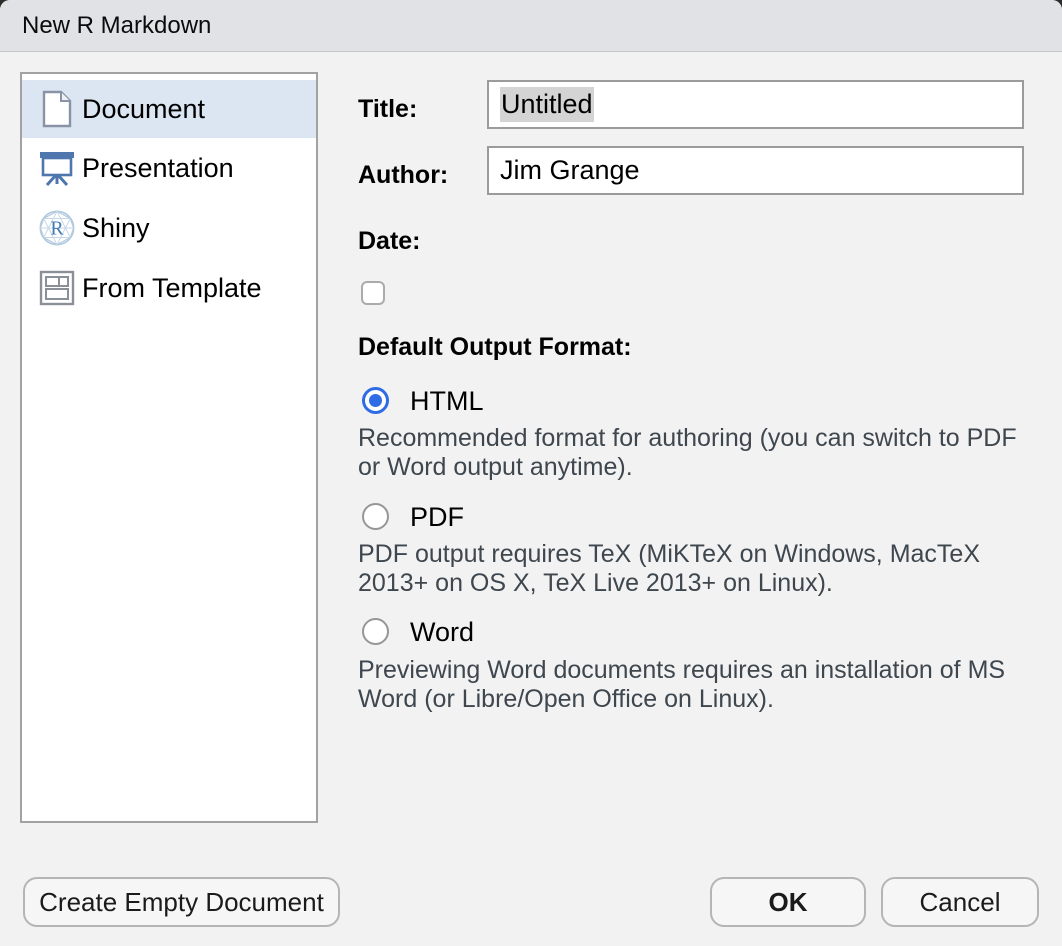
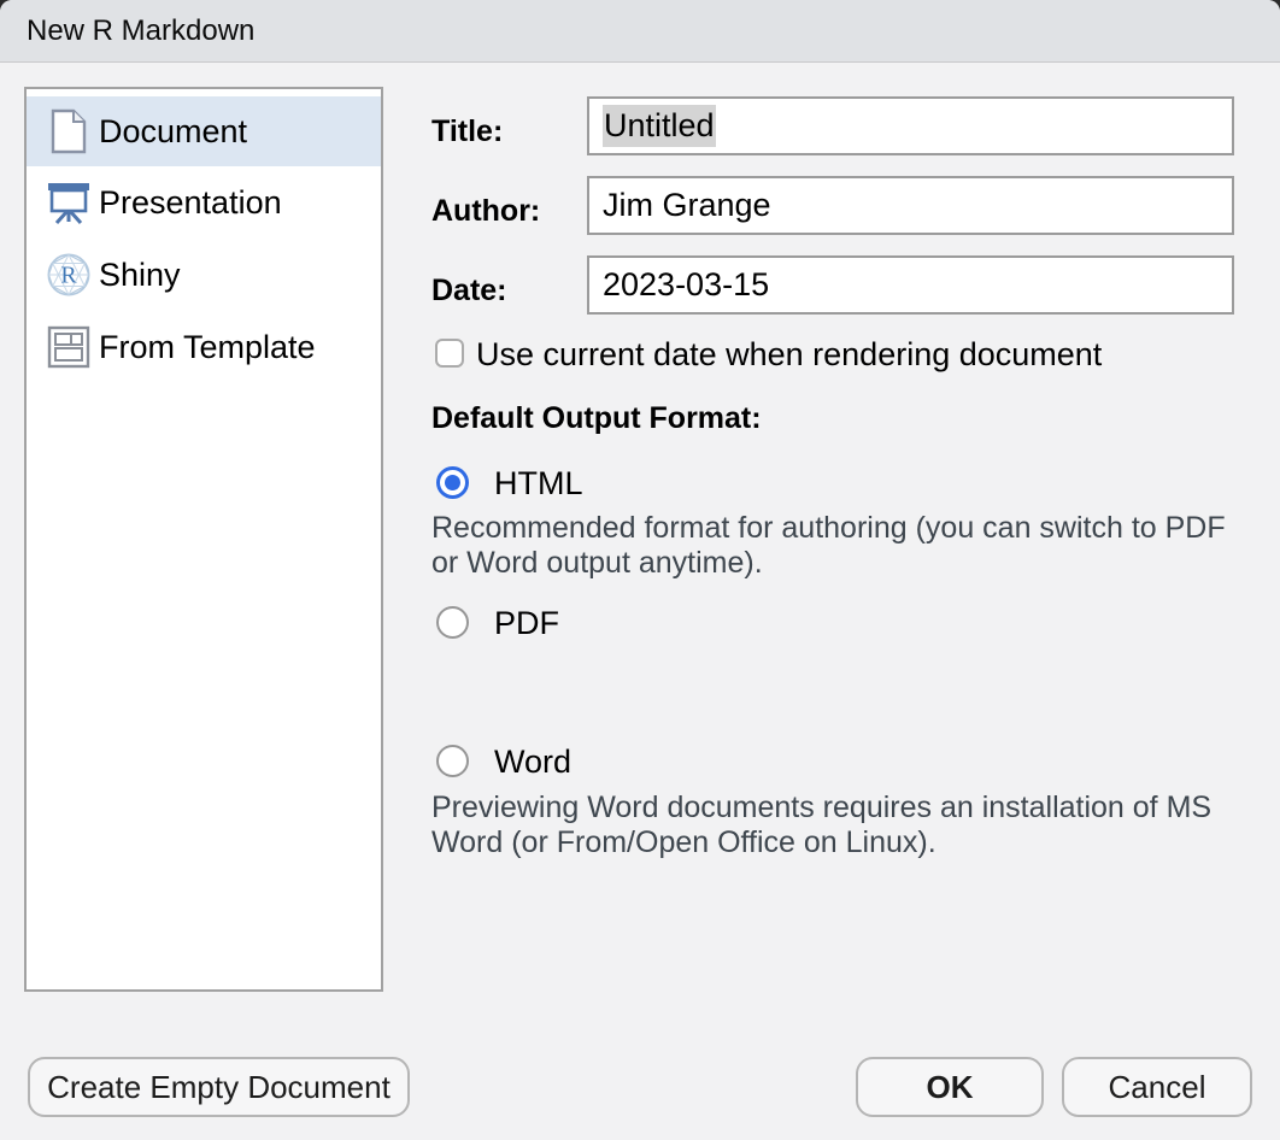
  New R Markdown
  Document
  Presentation
  R
  Shiny
  From Template
  Title:
  Untitled
  Author:
  Jim Grange
  Date:
+ 2023-03-15
+ Use current date when rendering document
  Default Output Format:
  HTML
  Recommended format for authoring (you can switch to PDF or Word output anytime).
  PDF
- PDF output requires TeX (MiKTeX on Windows, MacTeX 2013+ on OS X, TeX Live 2013+ on Linux).
  Word
- Previewing Word documents requires an installation of MS Word (or Libre/Open Office on Linux).
+ Previewing Word documents requires an installation of MS Word (or From/Open Office on Linux).
  Create Empty Document
  OK
  Cancel
